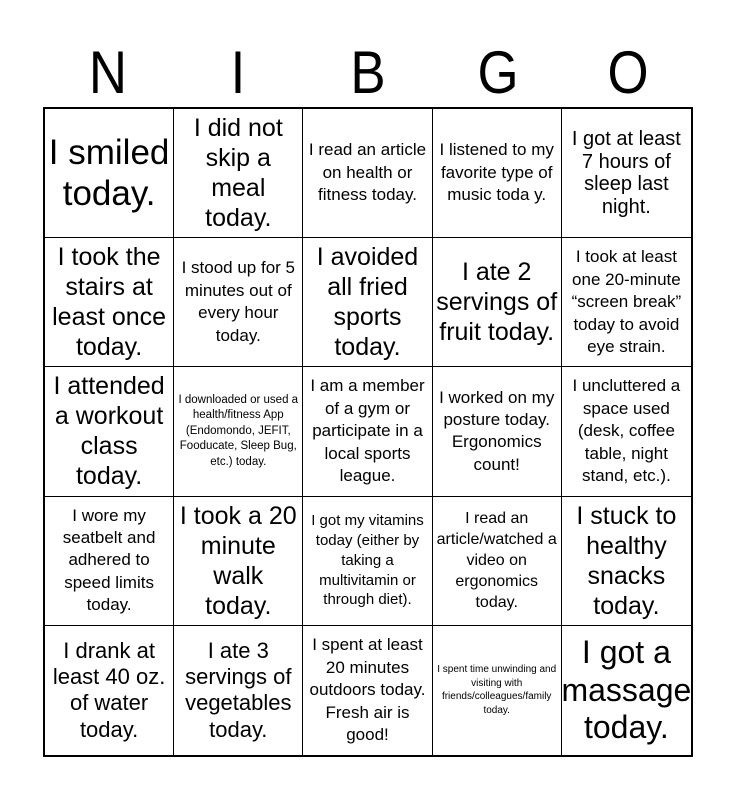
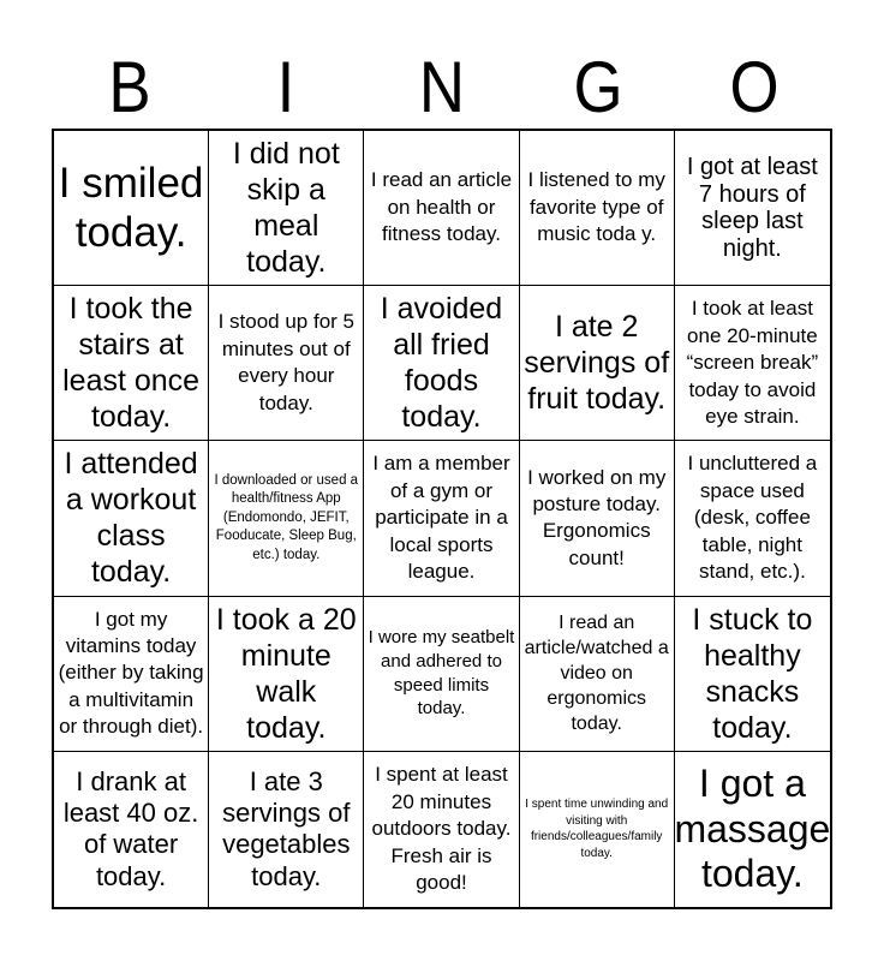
- N
+ B
  I
- B
+ N
  G
  O
  I smiled today.
  I did not skip a meal today.
  I read an article on health or fitness today.
  I listened to my favorite type of music toda y.
  I got at least 7 hours of sleep last night.
  I took the stairs at least once today.
  I stood up for 5 minutes out of every hour today.
- I avoided all fried sports today.
+ I avoided all fried foods today.
  I ate 2 servings of fruit today.
  I took at least one 20-minute “screen break” today to avoid eye strain.
  I attended a workout class today.
  I downloaded or used a health/fitness App (Endomondo, JEFIT, Fooducate, Sleep Bug, etc.) today.
  I am a member of a gym or participate in a local sports league.
  I worked on my posture today. Ergonomics count!
  I uncluttered a space used (desk, coffee table, night stand, etc.).
- I wore my seatbelt and adhered to speed limits today.
+ I got my vitamins today (either by taking a multivitamin or through diet).
  I took a 20 minute walk today.
- I got my vitamins today (either by taking a multivitamin or through diet).
+ I wore my seatbelt and adhered to speed limits today.
  I read an article/watched a video on ergonomics today.
  I stuck to healthy snacks today.
  I drank at least 40 oz. of water today.
  I ate 3 servings of vegetables today.
  I spent at least 20 minutes outdoors today. Fresh air is good!
  I spent time unwinding and visiting with friends/colleagues/family today.
  I got a massage today.
